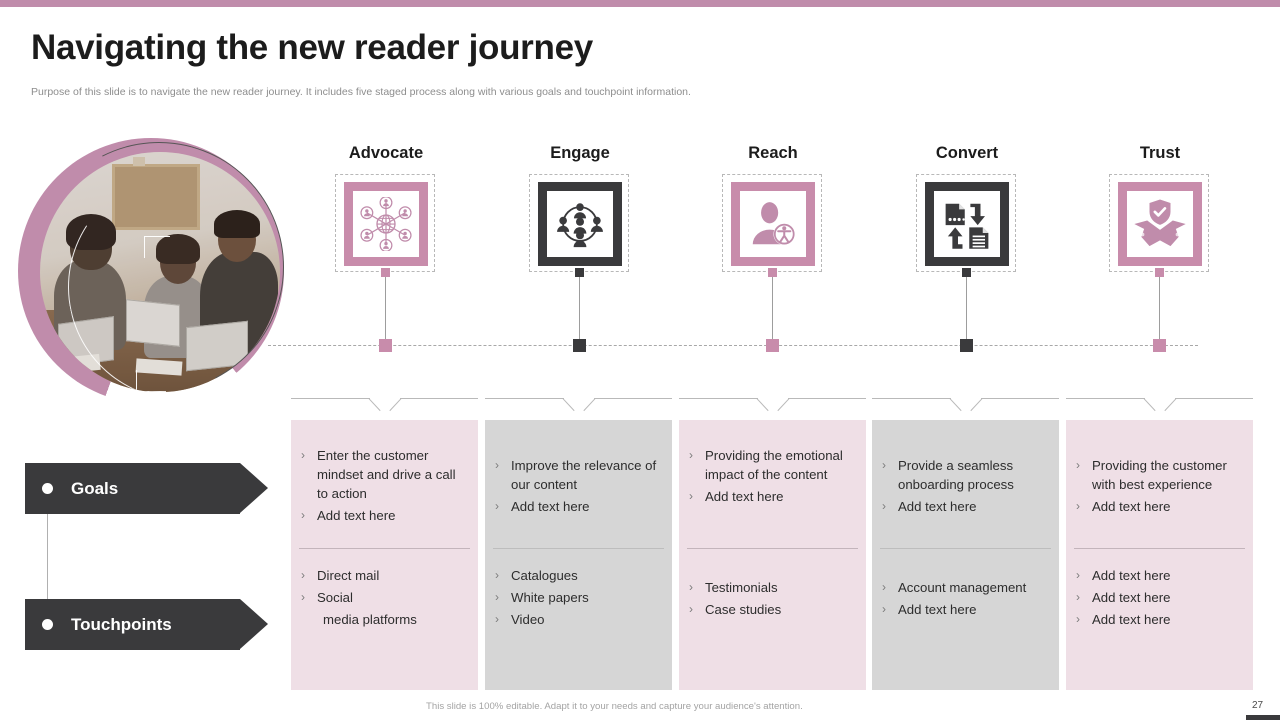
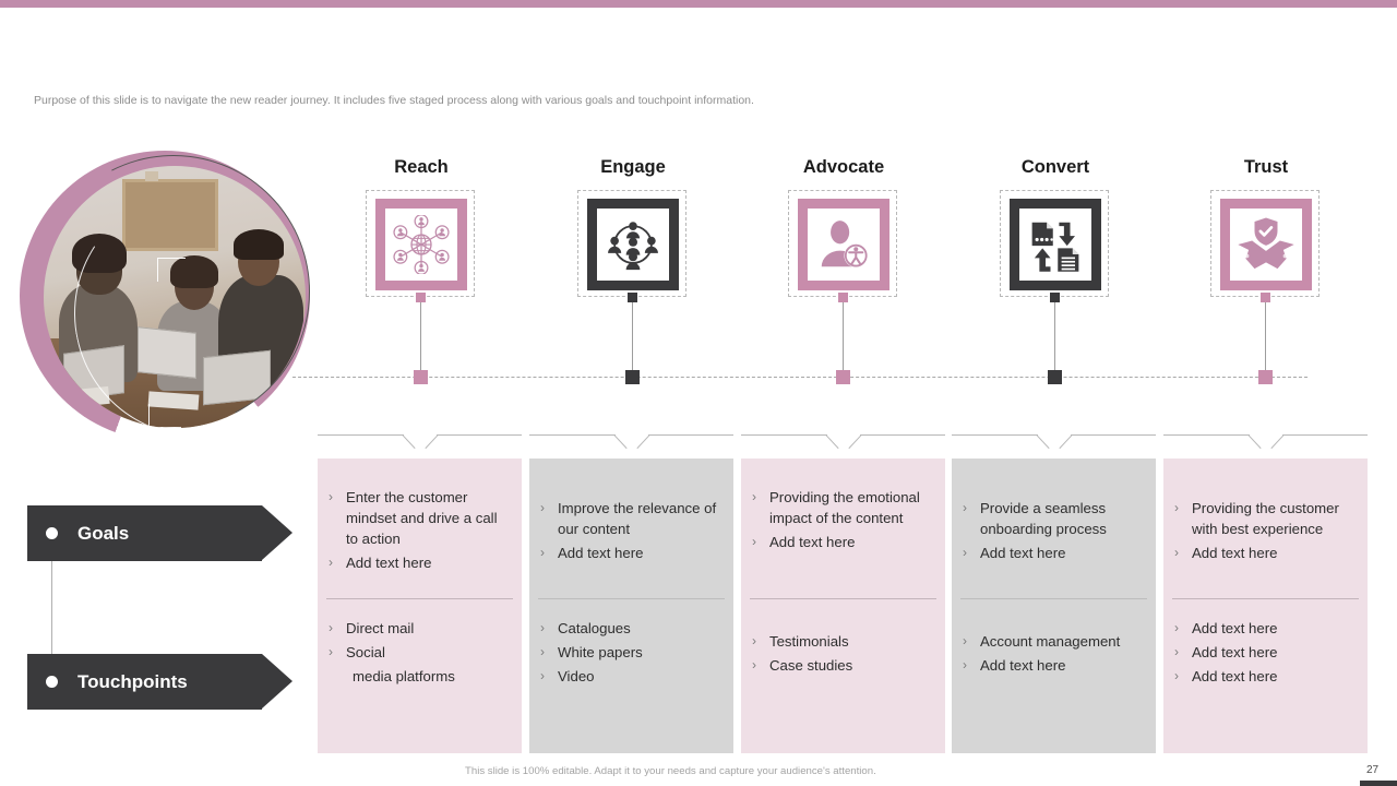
- Navigating the new reader journey
  Purpose of this slide is to navigate the new reader journey. It includes five staged process along with various goals and touchpoint information.
- Advocate
+ Reach
  Engage
- Reach
+ Advocate
  Convert
  Trust
  ›
  Enter the customer mindset and drive a call to action
  ›
  Add text here
  ›
  Direct mail
  ›
  Social
  media platforms
  ›
  Improve the relevance of our content
  ›
  Add text here
  ›
  Catalogues
  ›
  White papers
  ›
  Video
  ›
  Providing the emotional impact of the content
  ›
  Add text here
  ›
  Testimonials
  ›
  Case studies
  ›
  Provide a seamless onboarding process
  ›
  Add text here
  ›
  Account management
  ›
  Add text here
  ›
  Providing the customer with best experience
  ›
  Add text here
  ›
  Add text here
  ›
  Add text here
  ›
  Add text here
  Goals
  Touchpoints
  This slide is 100% editable. Adapt it to your needs and capture your audience's attention.
  27
